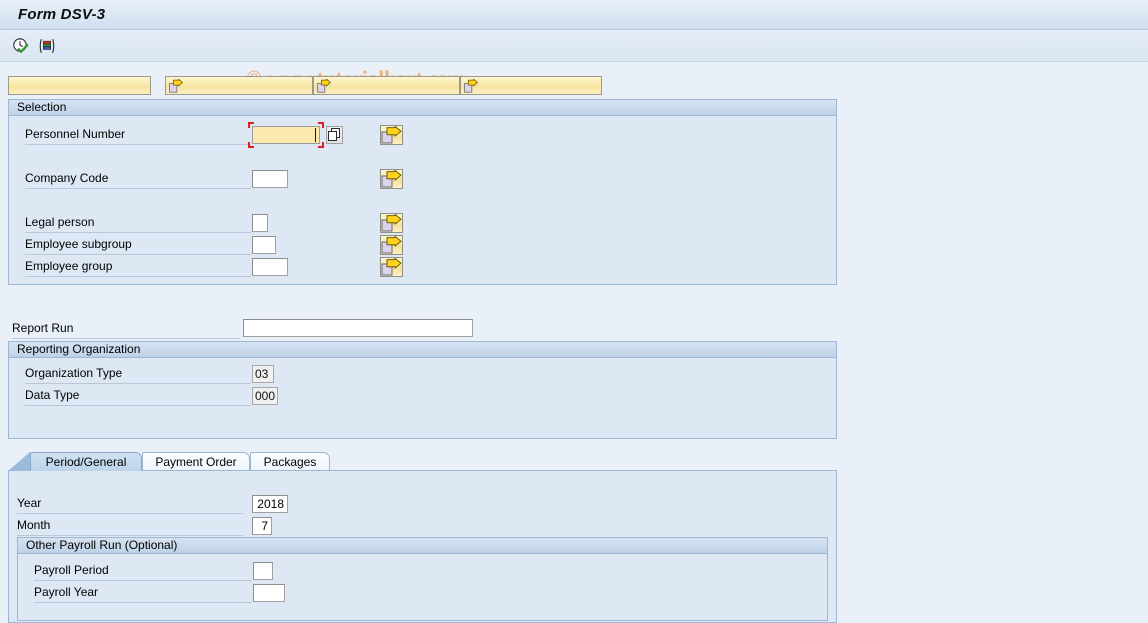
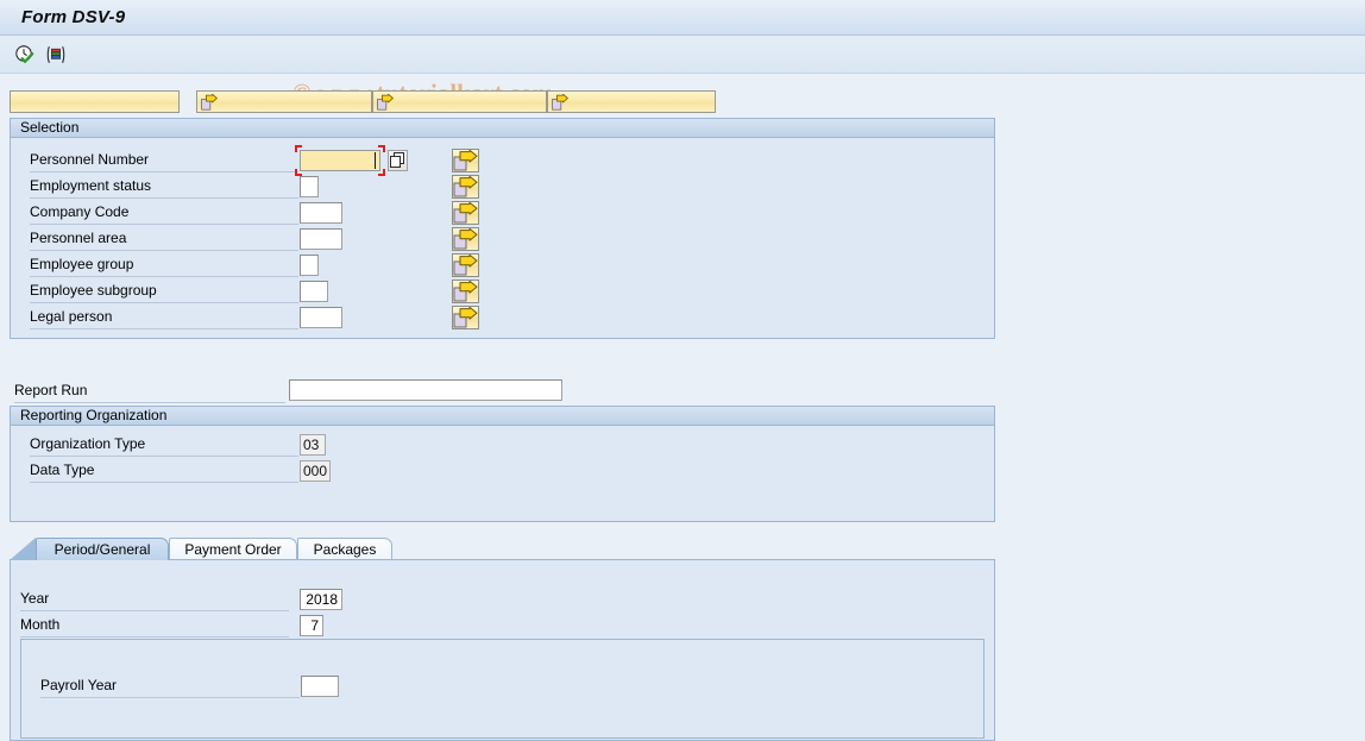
- Form DSV-3
+ Form DSV-9
  Selection
  Personnel Number
+ Employment status
  Company Code
+ Personnel area
- Legal person
+ Employee group
  Employee subgroup
- Employee group
+ Legal person
  Report Run
  Reporting Organization
  Organization Type
  03
  Data Type
  000
  Period/General
  Payment Order
  Packages
  Year
  2018
  Month
  7
- Other Payroll Run (Optional)
- Payroll Period
  Payroll Year
